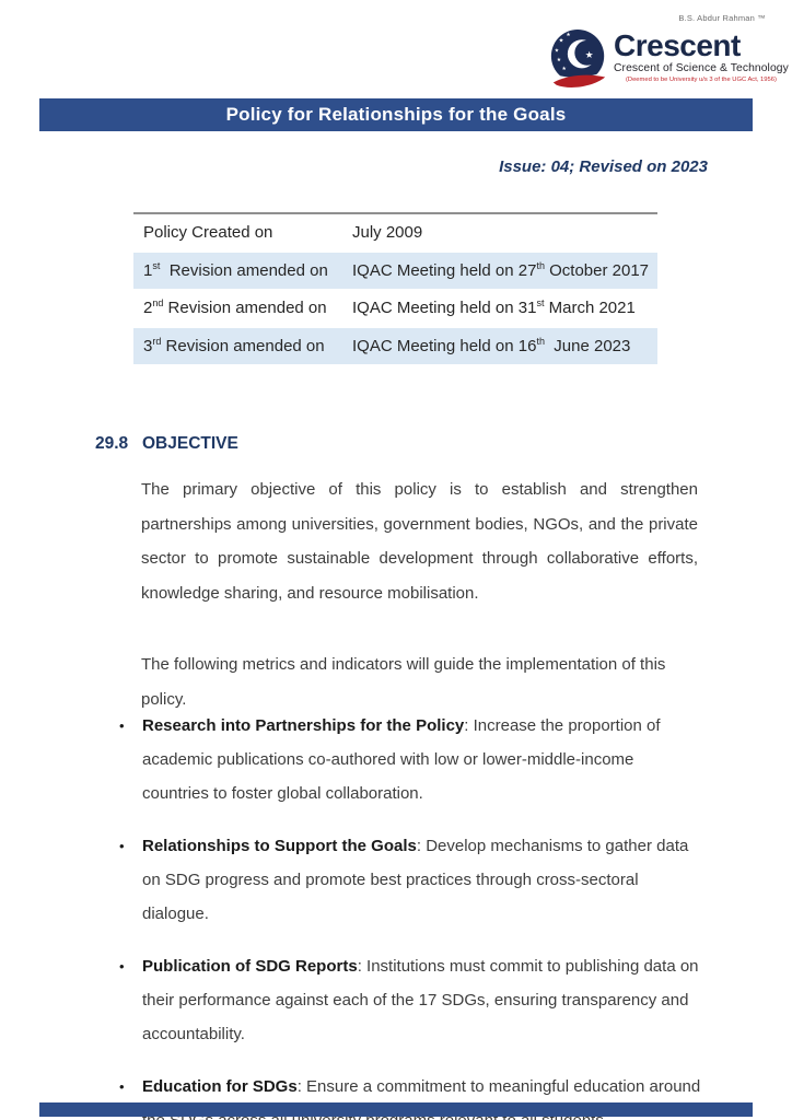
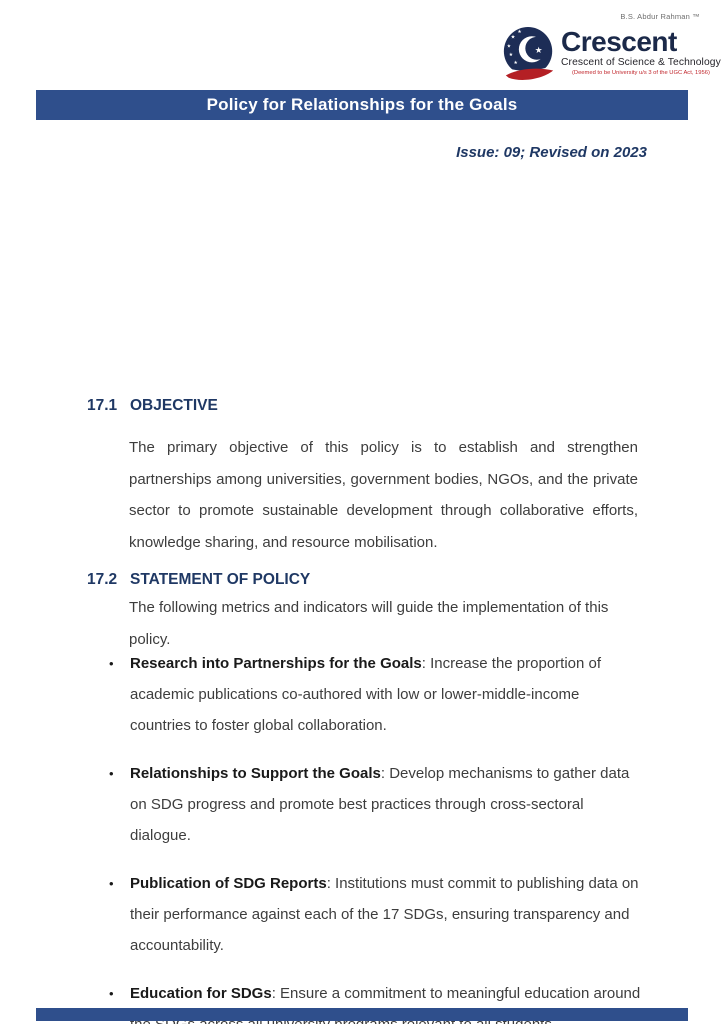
  B.S. Abdur Rahman ™
  ★
  Crescent
  Crescent of Science & Technology
  Policy for Relationships for the Goals
- Issue: 04; Revised on 2023
+ Issue: 09; Revised on 2023
- Policy Created on
- July 2009
- 1st Revision amended on
- IQAC Meeting held on 27th October 2017
- 2nd Revision amended on
- IQAC Meeting held on 31st March 2021
- 3rd Revision amended on
- IQAC Meeting held on 16th June 2023
- 29.8
+ 17.1
  OBJECTIVE
  The primary objective of this policy is to establish and strengthen partnerships among universities, government bodies, NGOs, and the private sector to promote sustainable development through collaborative efforts, knowledge sharing, and resource mobilisation.
+ 17.2
+ STATEMENT OF POLICY
  The following metrics and indicators will guide the implementation of this policy.
  •
- Research into Partnerships for the Policy: Increase the proportion of academic publications co-authored with low or lower-middle-income countries to foster global collaboration.
+ Research into Partnerships for the Goals: Increase the proportion of academic publications co-authored with low or lower-middle-income countries to foster global collaboration.
  •
  Relationships to Support the Goals: Develop mechanisms to gather data on SDG progress and promote best practices through cross-sectoral dialogue.
  •
  Publication of SDG Reports: Institutions must commit to publishing data on their performance against each of the 17 SDGs, ensuring transparency and accountability.
  •
